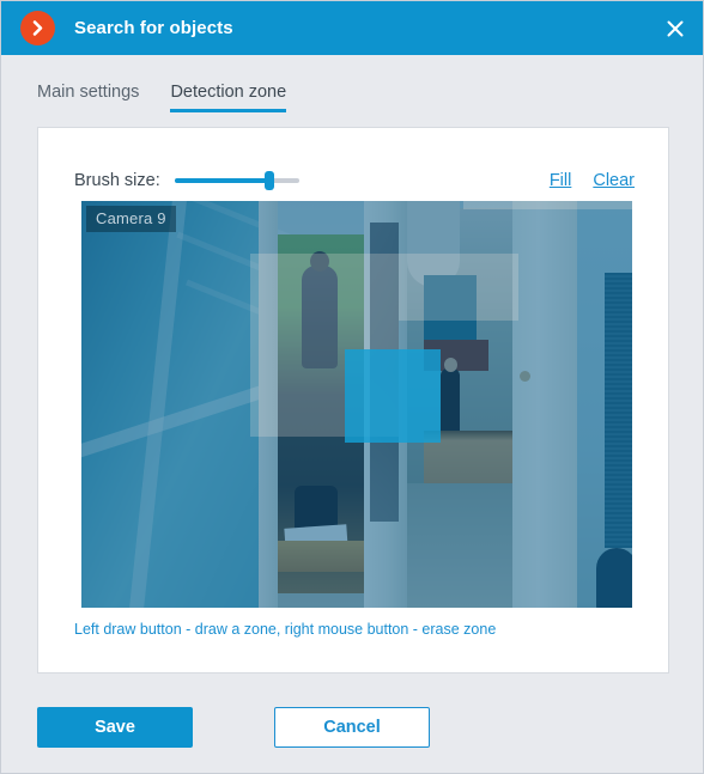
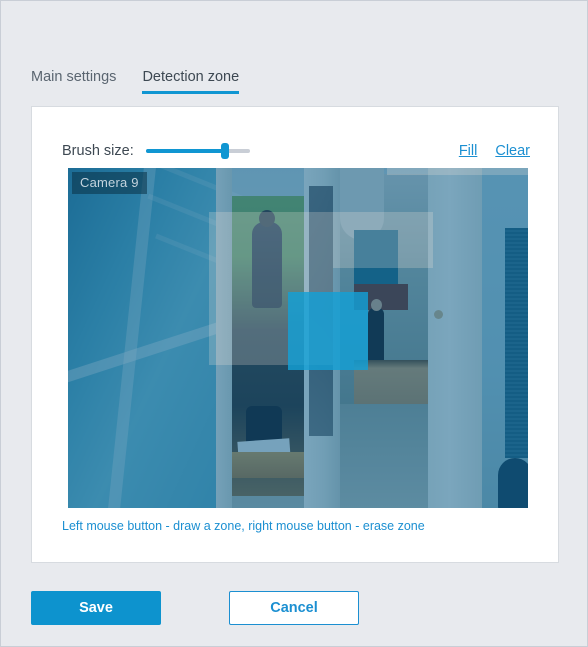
- Search for objects
  Main settings
  Detection zone
  Brush size:
  Fill
  Clear
  Camera 9
- Left draw button - draw a zone, right mouse button - erase zone
+ Left mouse button - draw a zone, right mouse button - erase zone
  Save
  Cancel
